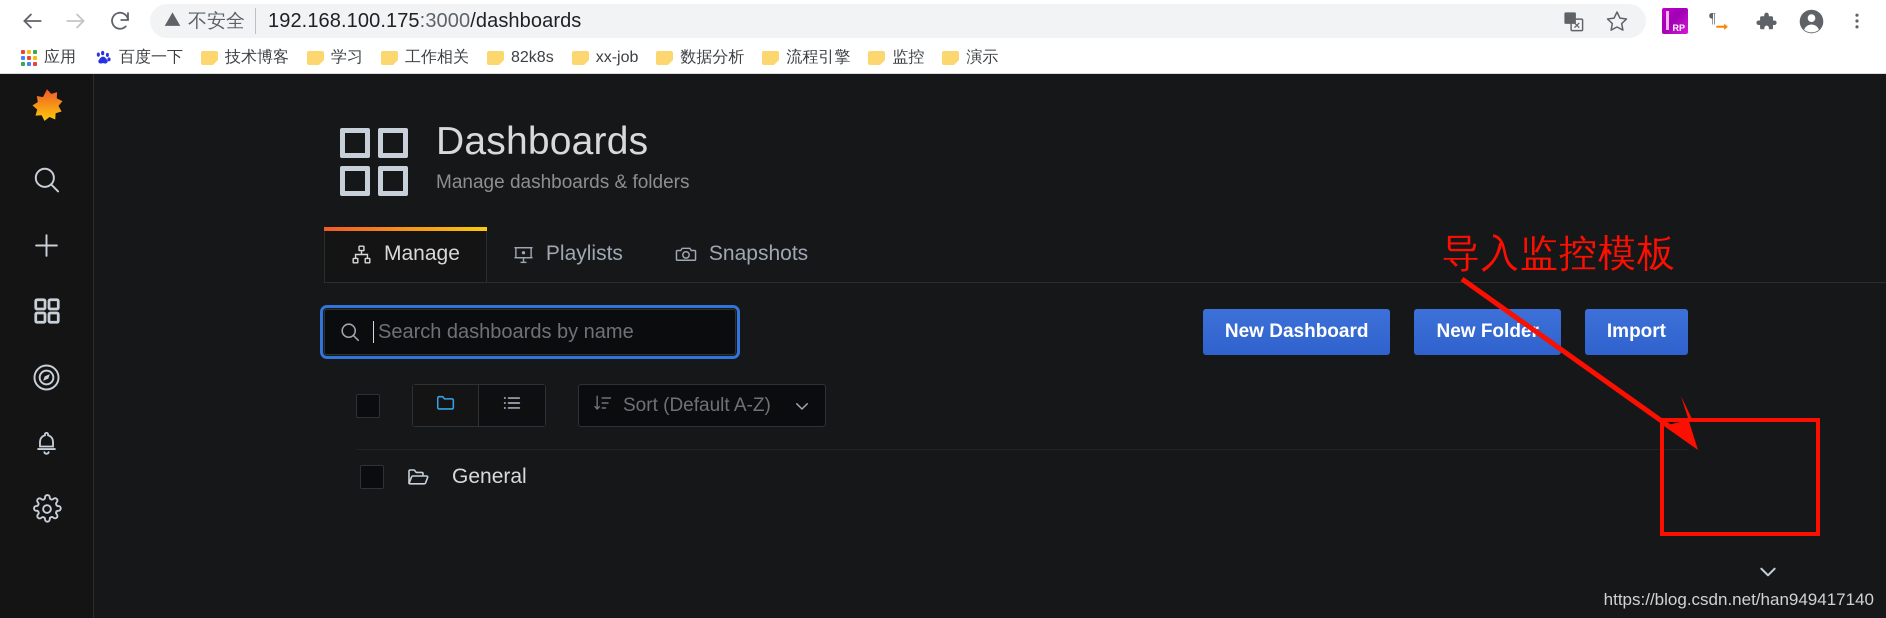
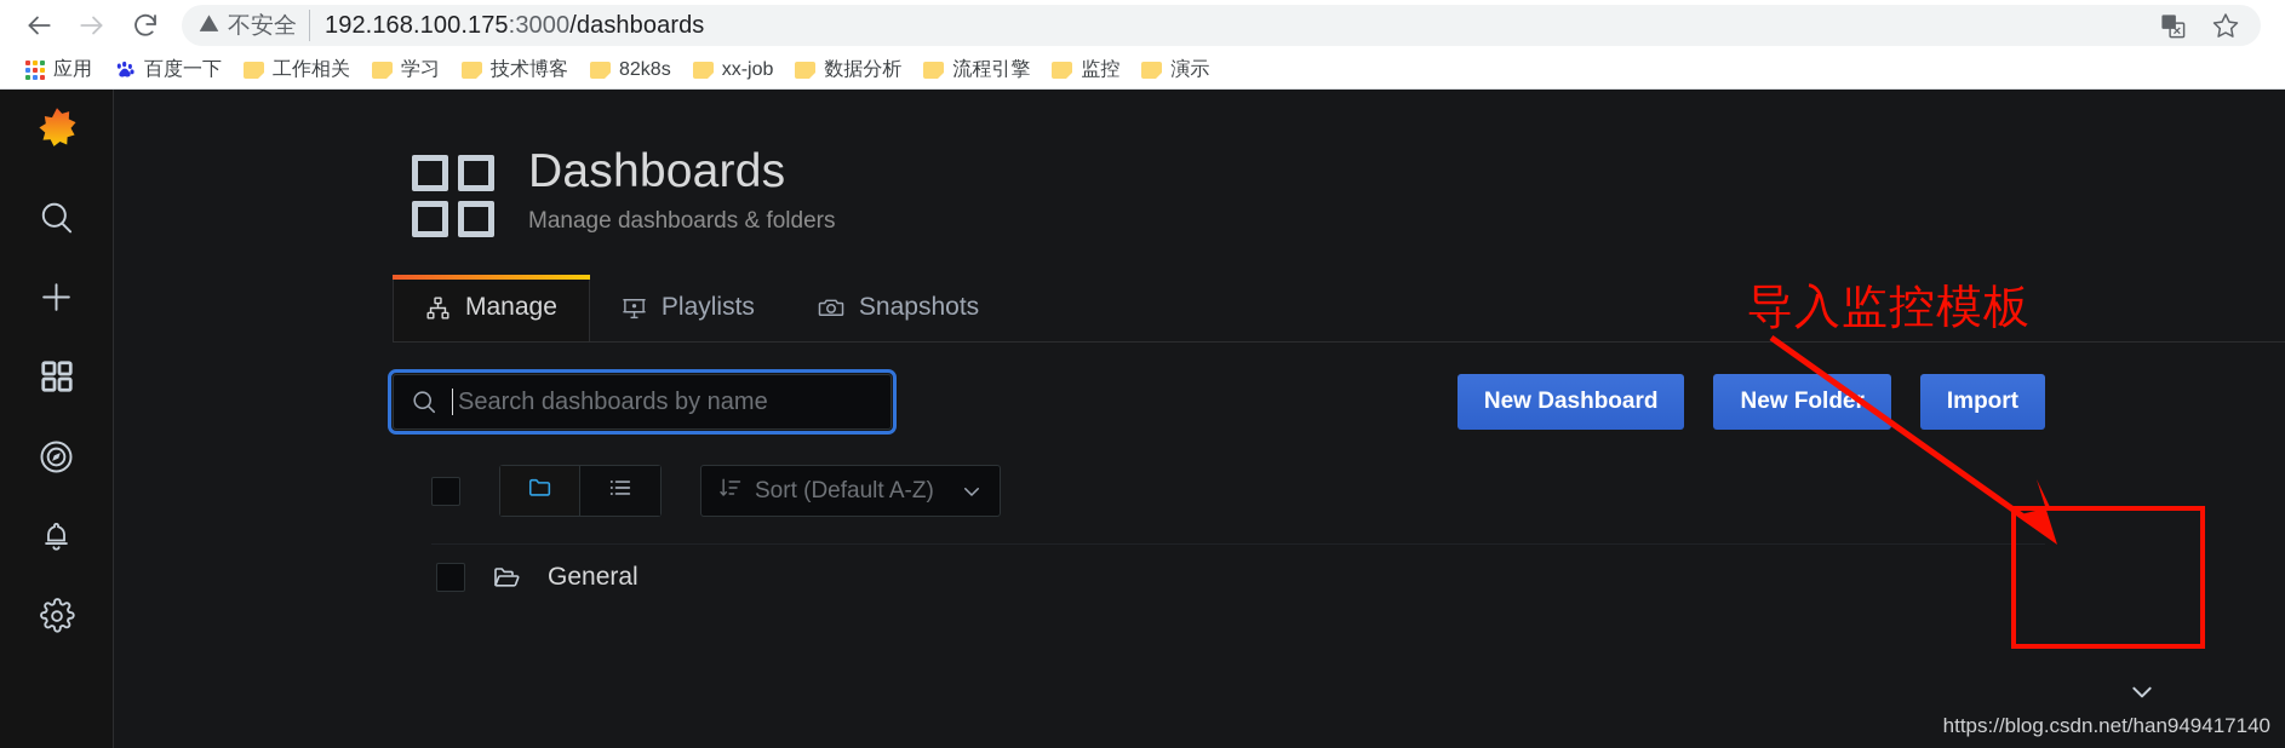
  不安全
  192.168.100.175:3000/dashboards
  G
- RP
- ¶
  应用
  百度一下
- 技术博客
+ 工作相关
  学习
- 工作相关
+ 技术博客
  82k8s
  xx-job
  数据分析
  流程引擎
  监控
  演示
  Dashboards
  Manage dashboards & folders
  Manage
  Playlists
  Snapshots
  Search dashboards by name
  New Dashboard
  New Folde
  Import
  Sort (Default A-Z)
  General
  导入监控模板
  https://blog.csdn.net/han949417140
